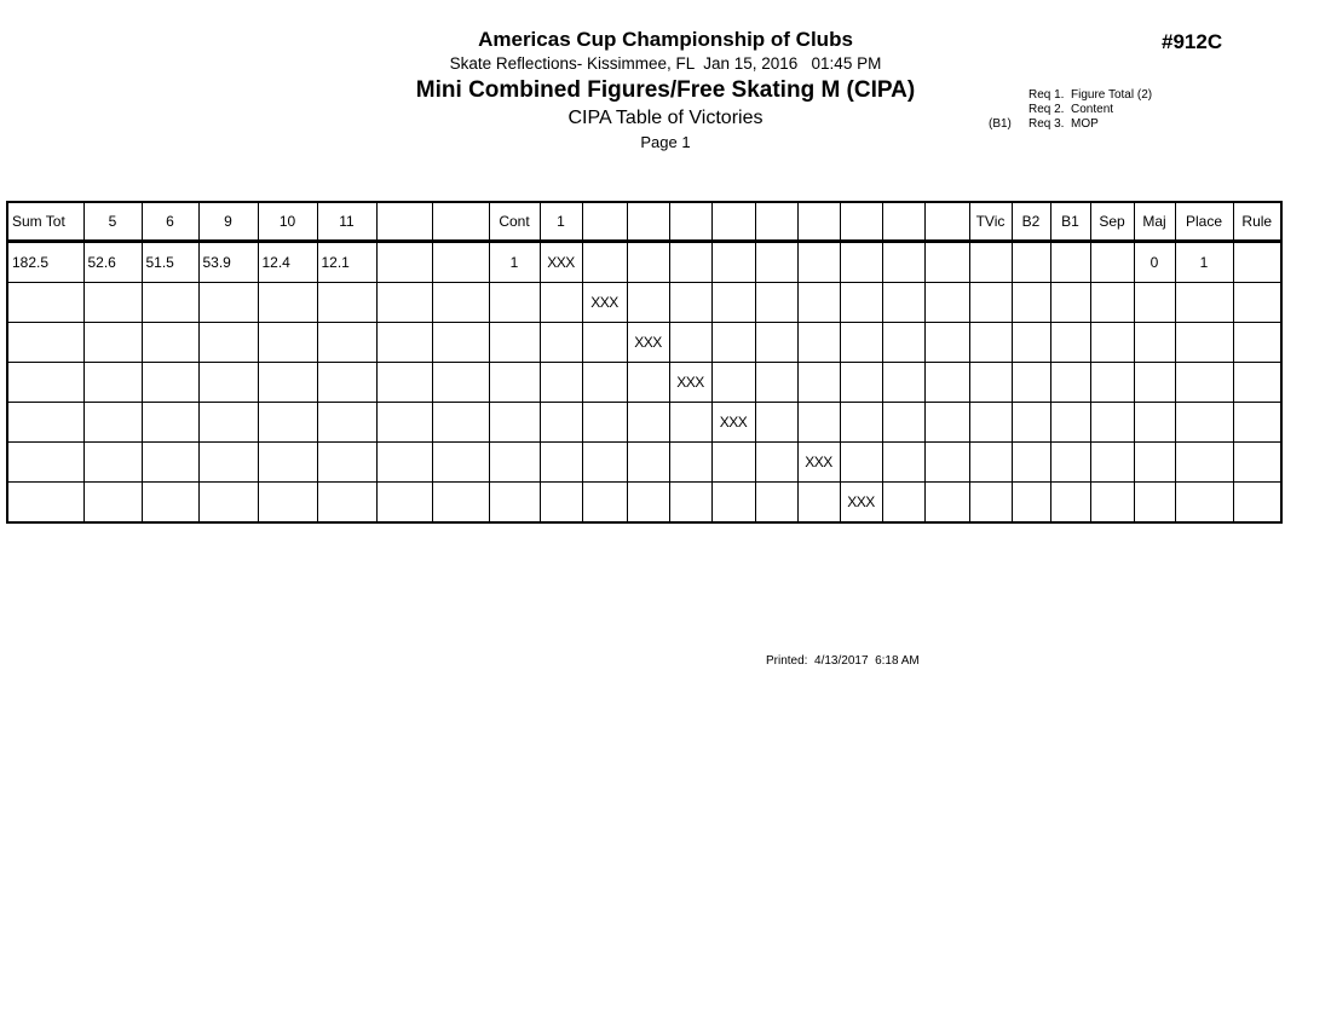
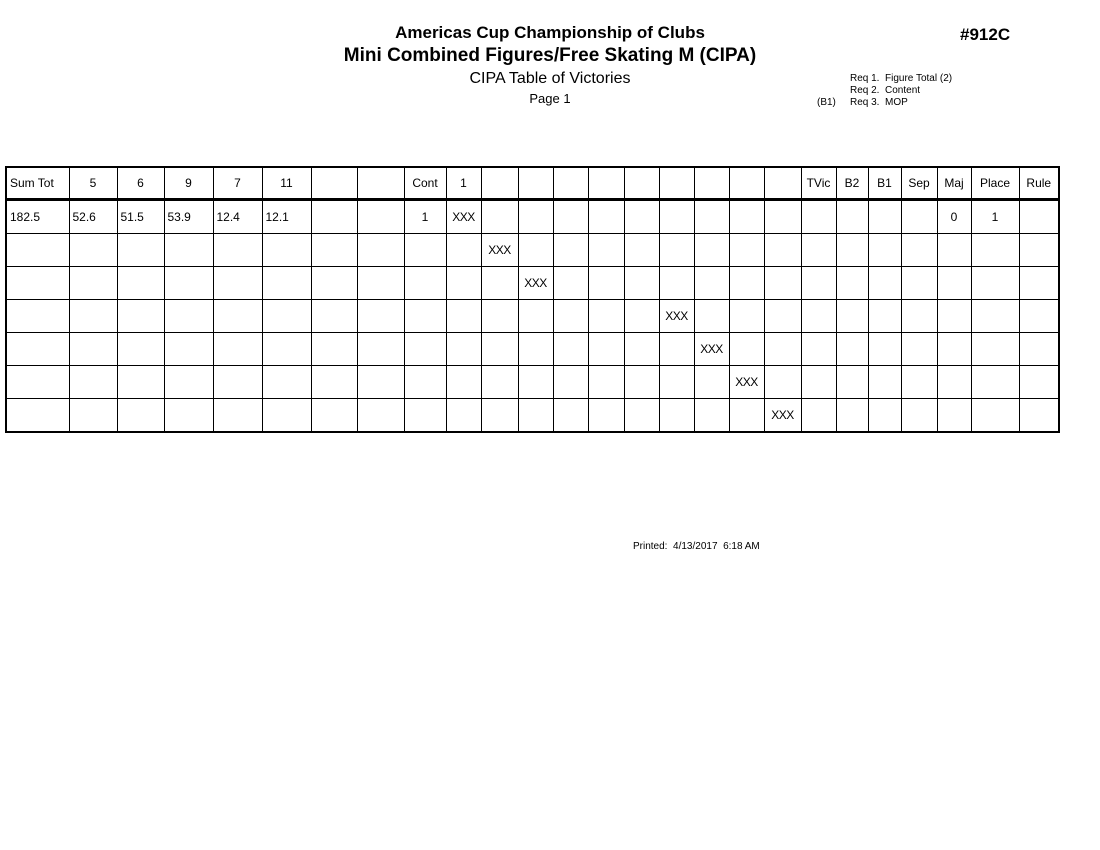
  Americas Cup Championship of Clubs
- Skate Reflections- Kissimmee, FL Jan 15, 2016 01:45 PM
  Mini Combined Figures/Free Skating M (CIPA)
  CIPA Table of Victories
  Page 1
  #912C
  Req 1. Figure Total (2)
  Req 2. Content
  (B1)
  Req 3. MOP
- Sum Tot	5	6	9	10	11			Cont	1										TVic	B2	B1	Sep	Maj	Place	Rule
+ Sum Tot	5	6	9	7	11			Cont	1										TVic	B2	B1	Sep	Maj	Place	Rule
  182.5	52.6	51.5	53.9	12.4	12.1			1	XXX														0	1
  										XXX
  											XXX
- 												XXX
- 													XXX
  															XXX
  																XXX
+ 																	XXX
+ 																		XXX
  Printed: 4/13/2017 6:18 AM
